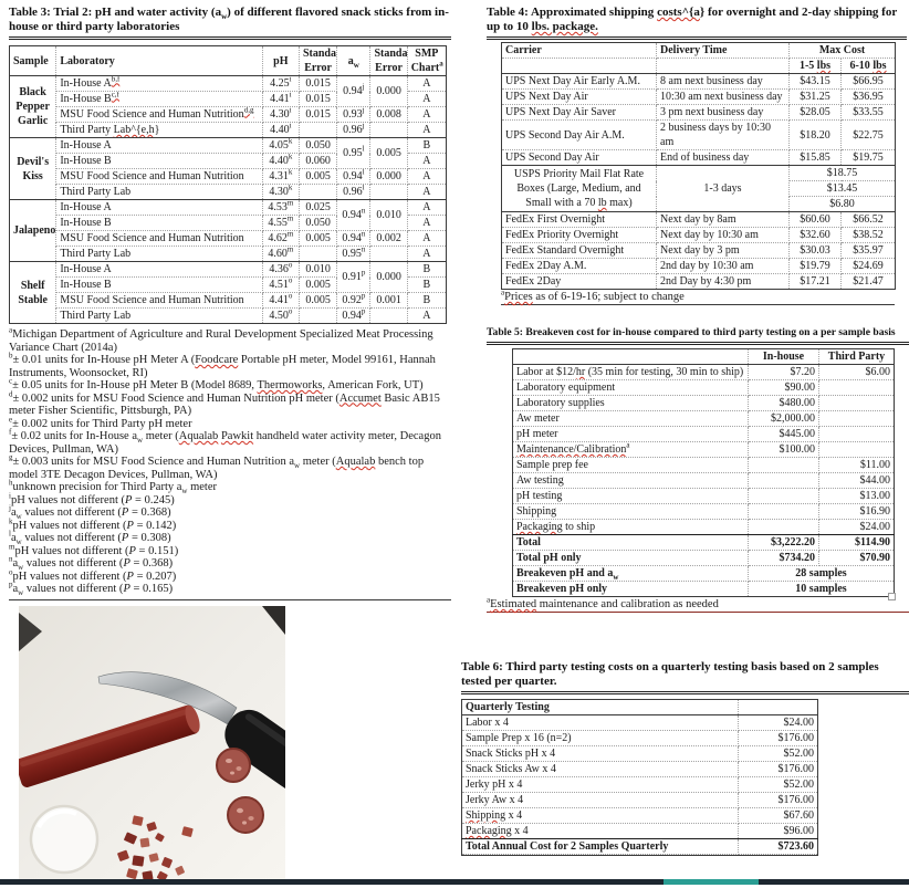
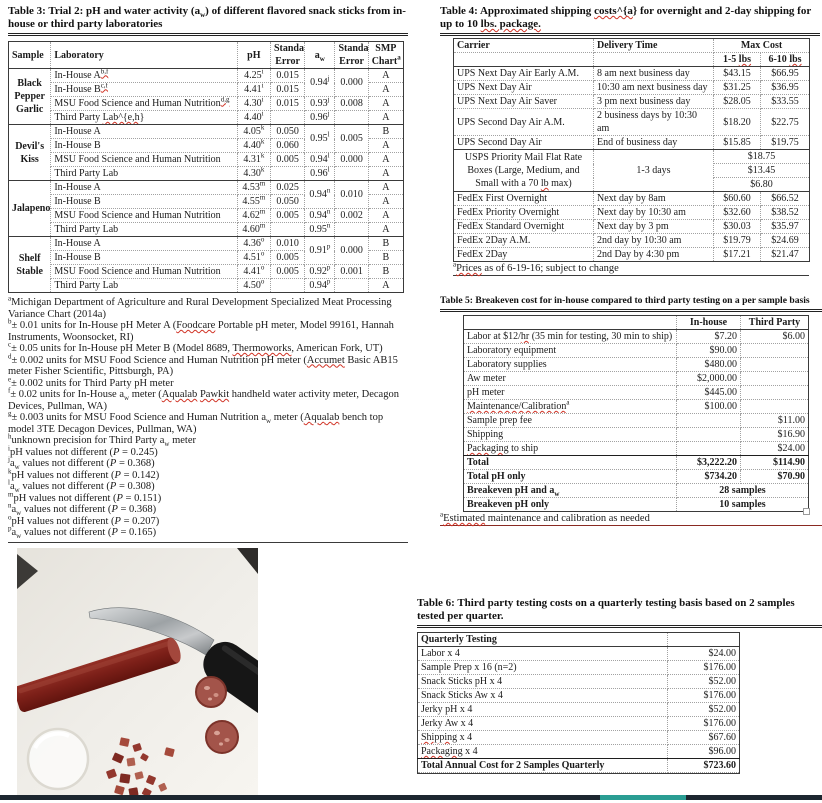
  Table 3: Trial 2: pH and water activity (aw) of different flavored snack sticks from in-house or third party laboratories
  Sample	Laboratory	pH	Standa Error	aw	Standa Error	SMP Charta
  Black Pepper Garlic	In-House Ab,f	4.25i	0.015	0.94j	0.000	A
  In-House Bc,f	4.41i	0.015	A
  MSU Food Science and Human Nutritiond,g	4.30i	0.015	0.93j	0.008	A
  Third Party Lab^{e,h}	4.40i		0.96j		A
  Devil's Kiss	In-House A	4.05	0.050	0.95l	0.005	B
  In-House B	4.40k	0.060	A
  MSU Food Science and Human Nutrition	4.31k	0.005	0.94l	0.000	A
  Third Party Lab	4.30k		0.96l		A
  Jalapeno	In-House A	4.53m	0.025	0.94n	0.010	A
  In-House B	4.55m	0.050	A
  MSU Food Science and Human Nutrition	4.62m	0.005	0.94n	0.002	A
  Third Party Lab	4.60m		0.95n		A
  Shelf Stable	In-House A	4.36o	0.010	0.91p	0.000	B
  In-House B	4.51o	0.005	B
  MSU Food Science and Human Nutrition	4.41o	0.005	0.92p	0.001	B
  Third Party Lab	4.50o		0.94p		A
  aMichigan Department of Agriculture and Rural Development Specialized Meat Processing Variance Chart (2014a)
  b± 0.01 units for In-House pH Meter A (Foodcare Portable pH meter, Model 99161, Hannah Instruments, Woonsocket, RI)
  c± 0.05 units for In-House pH Meter B (Model 8689, Thermoworks, American Fork, UT)
  d± 0.002 units for MSU Food Science and Human Nutrition pH meter (Accumet Basic AB15 meter Fisher Scientific, Pittsburgh, PA)
  e± 0.002 units for Third Party pH meter
  f± 0.02 units for In-House aw meter (Aqualab Pawkit handheld water activity meter, Decagon Devices, Pullman, WA)
  g± 0.003 units for MSU Food Science and Human Nutrition aw meter (Aqualab bench top model 3TE Decagon Devices, Pullman, WA)
  hunknown precision for Third Party aw meter
  ipH values not different (P = 0.245)
  jaw values not different (P = 0.368)
  kpH values not different (P = 0.142)
  law values not different (P = 0.308)
  mpH values not different (P = 0.151)
  naw values not different (P = 0.368)
  opH values not different (P = 0.207)
  paw values not different (P = 0.165)
  Table 4: Approximated shipping costs^{a} for overnight and 2-day shipping for up to 10 lbs. package.
  Carrier	Delivery Time	Max Cost
  		1-5 lbs	6-10 lbs
  UPS Next Day Air Early A.M.	8 am next business day	$43.15	$66.95
  UPS Next Day Air	10:30 am next business day	$31.25	$36.95
  UPS Next Day Air Saver	3 pm next business day	$28.05	$33.55
  UPS Second Day Air A.M.	2 business days by 10:30 am	$18.20	$22.75
  UPS Second Day Air	End of business day	$15.85	$19.75
  USPS Priority Mail Flat Rate Boxes (Large, Medium, and Small with a 70 lb max)	1-3 days	$18.75
  $13.45
  $6.80
  FedEx First Overnight	Next day by 8am	$60.60	$66.52
  FedEx Priority Overnight	Next day by 10:30 am	$32.60	$38.52
  FedEx Standard Overnight	Next day by 3 pm	$30.03	$35.97
  FedEx 2Day A.M.	2nd day by 10:30 am	$19.79	$24.69
  FedEx 2Day	2nd Day by 4:30 pm	$17.21	$21.47
  aPrices as of 6-19-16; subject to change
  Table 5: Breakeven cost for in-house compared to third party testing on a per sample basis
  	In-house	Third Party
  Labor at $12/hr (35 min for testing, 30 min to ship)	$7.20	$6.00
  Laboratory equipment	$90.00
  Laboratory supplies	$480.00
  Aw meter	$2,000.00
  pH meter	$445.00
  Maintenance/Calibrationa	$100.00
  Sample prep fee		$11.00
- Aw testing		$44.00
- pH testing		$13.00
  Shipping		$16.90
  Packaging to ship		$24.00
  Total	$3,222.20	$114.90
  Total pH only	$734.20	$70.90
  Breakeven pH and aw	28 samples
  Breakeven pH only	10 samples
  aEstimated maintenance and calibration as needed
  Table 6: Third party testing costs on a quarterly testing basis based on 2 samples tested per quarter.
  Quarterly Testing
  Labor x 4	$24.00
  Sample Prep x 16 (n=2)	$176.00
  Snack Sticks pH x 4	$52.00
  Snack Sticks Aw x 4	$176.00
  Jerky pH x 4	$52.00
  Jerky Aw x 4	$176.00
  Shipping x 4	$67.60
  Packaging x 4	$96.00
  Total Annual Cost for 2 Samples Quarterly	$723.60
